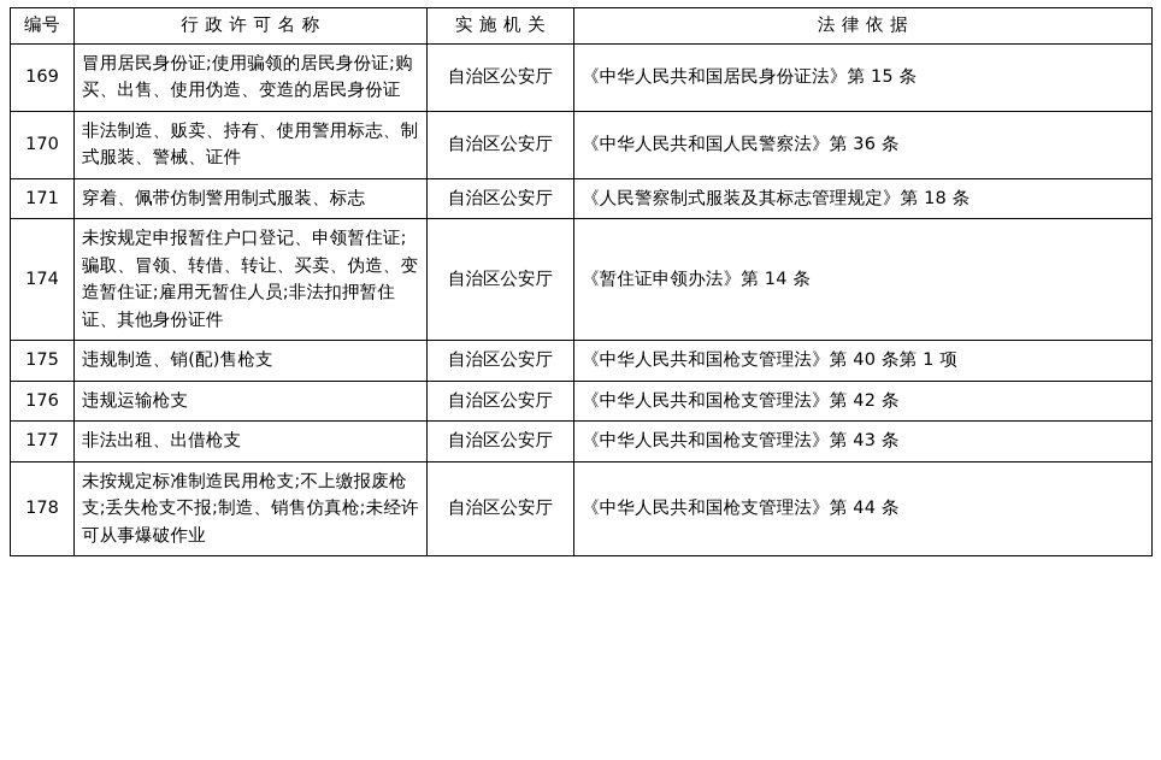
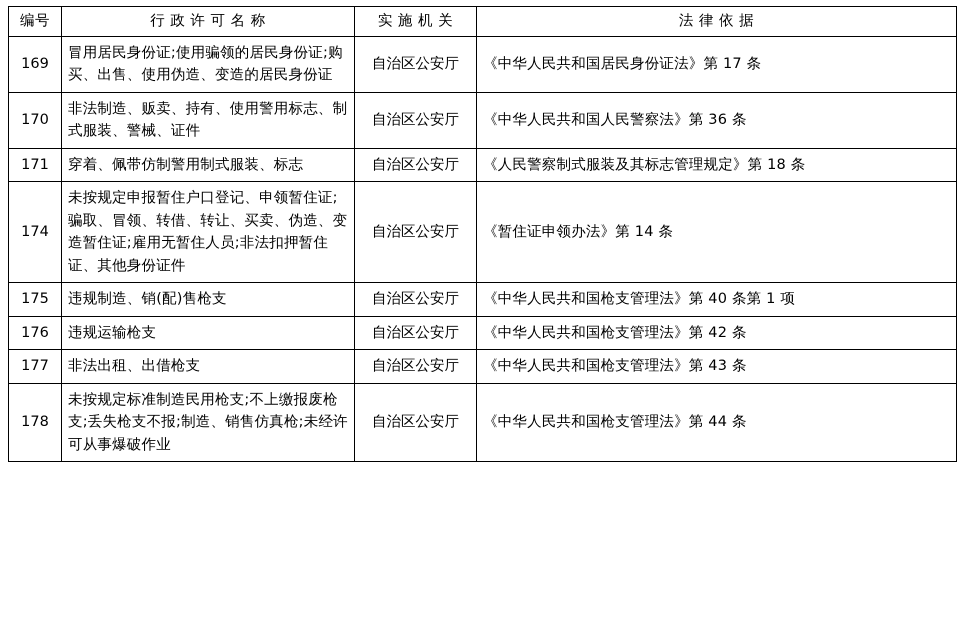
  编号	行 政 许 可 名 称	实 施 机 关	法 律 依 据
- 169	冒用居民身份证;使用骗领的居民身份证;购买、出售、使用伪造、变造的居民身份证	自治区公安厅	《中华人民共和国居民身份证法》第 15 条
+ 169	冒用居民身份证;使用骗领的居民身份证;购买、出售、使用伪造、变造的居民身份证	自治区公安厅	《中华人民共和国居民身份证法》第 17 条
  170	非法制造、贩卖、持有、使用警用标志、制式服装、警械、证件	自治区公安厅	《中华人民共和国人民警察法》第 36 条
  171	穿着、佩带仿制警用制式服装、标志	自治区公安厅	《人民警察制式服装及其标志管理规定》第 18 条
  174	未按规定申报暂住户口登记、申领暂住证;骗取、冒领、转借、转让、买卖、伪造、变造暂住证;雇用无暂住人员;非法扣押暂住证、其他身份证件	自治区公安厅	《暂住证申领办法》第 14 条
  175	违规制造、销(配)售枪支	自治区公安厅	《中华人民共和国枪支管理法》第 40 条第 1 项
  176	违规运输枪支	自治区公安厅	《中华人民共和国枪支管理法》第 42 条
  177	非法出租、出借枪支	自治区公安厅	《中华人民共和国枪支管理法》第 43 条
  178	未按规定标准制造民用枪支;不上缴报废枪支;丢失枪支不报;制造、销售仿真枪;未经许可从事爆破作业	自治区公安厅	《中华人民共和国枪支管理法》第 44 条
